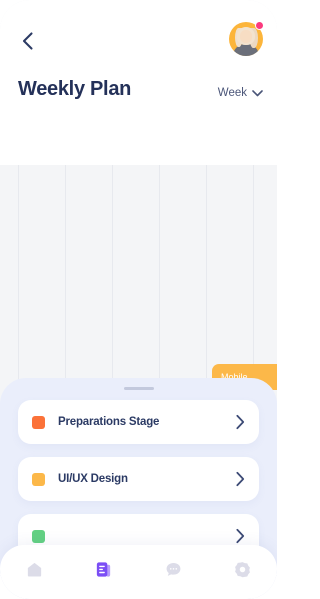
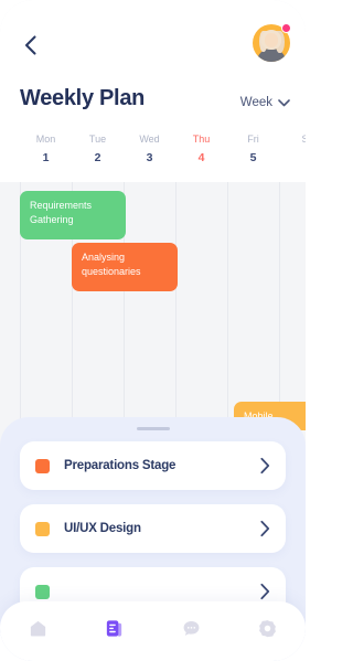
  Weekly Plan
  Week
+ Mon
+ 1
+ Tue
+ 2
+ Wed
+ 3
+ Thu
+ 4
+ Fri
+ 5
+ S
+ Requirements
+ Gathering
+ Analysing
+ questionaries
  Mobile
  Preparations Stage
  UI/UX Design
